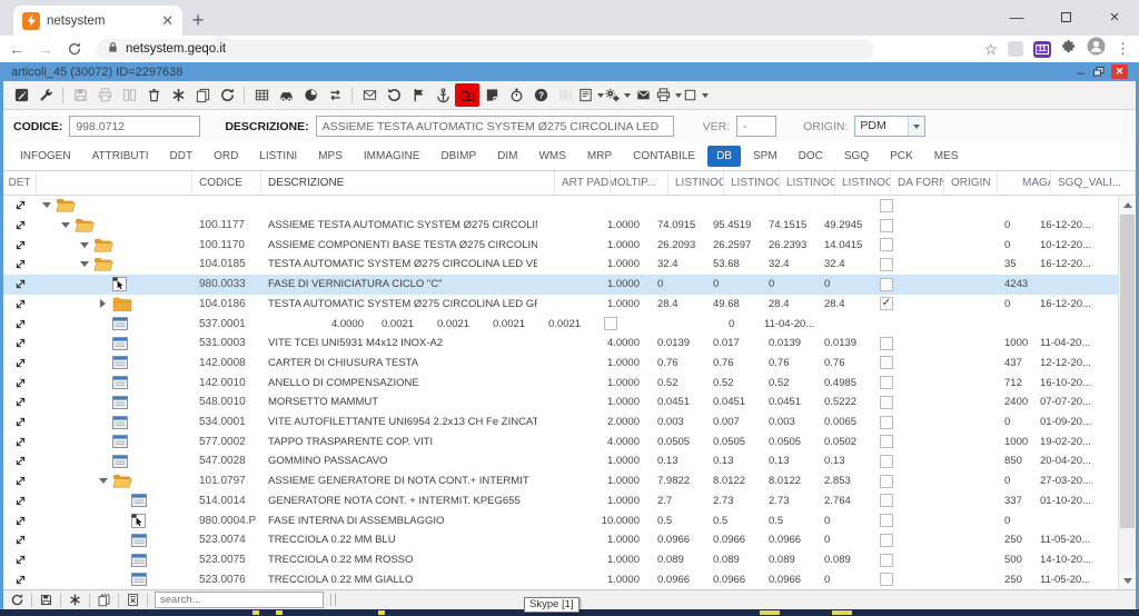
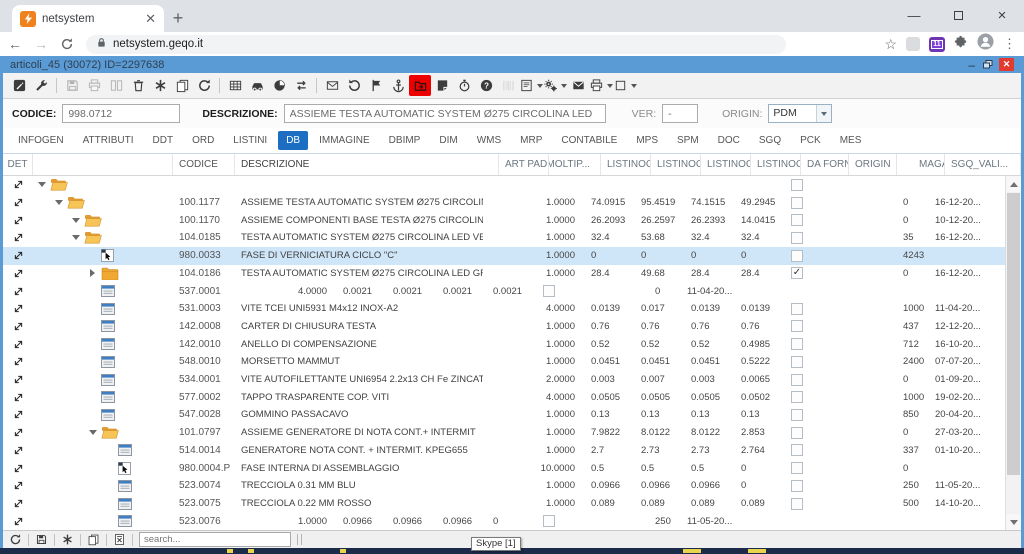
  netsystem
  ✕
  +
  —
  ×
  ←
  →
  netsystem.geqo.it
  ☆
  ⋮
  articoli_45 (30072) ID=2297638
  –
  ✕
  ?
  CODICE:
  998.0712
  DESCRIZIONE:
  ASSIEME TESTA AUTOMATIC SYSTEM Ø275 CIRCOLINA LED
  VER:
  -
  ORIGIN:
  PDM
  INFOGEN
  ATTRIBUTI
  DDT
  ORD
  LISTINI
- MPS
+ DB
  IMMAGINE
  DBIMP
  DIM
  WMS
  MRP
  CONTABILE
- DB
+ MPS
  SPM
  DOC
  SGQ
  PCK
  MES
  DET
  CODICE
  DESCRIZIONE
  ART PAD
  MOLTIP...
  LISTINOC
  LISTINOC
  LISTINOC
  LISTINOC
  ORIGIN
  SGQ_VALI...
  100.1177
  ASSIEME TESTA AUTOMATIC SYSTEM Ø275 CIRCOLI
  1.0000
  74.0915
  95.4519
  74.1515
  49.2945
  0
  16-12-20...
  100.1170
  ASSIEME COMPONENTI BASE TESTA Ø275 CIRCOLIN
  1.0000
  26.2093
  26.2597
  26.2393
  14.0415
  0
  10-12-20...
  104.0185
  TESTA AUTOMATIC SYSTEM Ø275 CIRCOLINA LED VE
  1.0000
  32.4
  53.68
  32.4
  32.4
  35
  16-12-20...
  980.0033
  FASE DI VERNICIATURA CICLO "C"
  1.0000
  0
  0
  0
  0
  4243
  104.0186
  TESTA AUTOMATIC SYSTEM Ø275 CIRCOLINA LED G
  1.0000
  28.4
  49.68
  28.4
  28.4
  ✓
  0
  16-12-20...
  537.0001
  4.0000
  0.0021
  0.0021
  0.0021
  0.0021
  0
  11-04-20...
  531.0003
  VITE TCEI UNI5931 M4x12 INOX-A2
  4.0000
  0.0139
  0.017
  0.0139
  0.0139
  1000
  11-04-20...
  142.0008
  CARTER DI CHIUSURA TESTA
  1.0000
  0.76
  0.76
  0.76
  0.76
  437
  12-12-20...
  142.0010
  ANELLO DI COMPENSAZIONE
  1.0000
  0.52
  0.52
  0.52
  0.4985
  712
  16-10-20...
  548.0010
  MORSETTO MAMMUT
  1.0000
  0.0451
  0.0451
  0.0451
  0.5222
  2400
  07-07-20...
  534.0001
  VITE AUTOFILETTANTE UNI6954 2.2x13 CH Fe ZINCAT
  2.0000
  0.003
  0.007
  0.003
  0.0065
  0
  01-09-20...
  577.0002
  TAPPO TRASPARENTE COP. VITI
  4.0000
  0.0505
  0.0505
  0.0505
  0.0502
  1000
  19-02-20...
  547.0028
  GOMMINO PASSACAVO
  1.0000
  0.13
  0.13
  0.13
  0.13
  850
  20-04-20...
  101.0797
  ASSIEME GENERATORE DI NOTA CONT.+ INTERMIT
  1.0000
  7.9822
  8.0122
  8.0122
  2.853
  0
  27-03-20...
  514.0014
  GENERATORE NOTA CONT. + INTERMIT. KPEG655
  1.0000
  2.7
  2.73
  2.73
  2.764
  337
  01-10-20...
  980.0004.P
  FASE INTERNA DI ASSEMBLAGGIO
  10.0000
  0.5
  0.5
  0.5
  0
  0
  523.0074
- TRECCIOLA 0.22 MM BLU
+ TRECCIOLA 0.31 MM BLU
  1.0000
  0.0966
  0.0966
  0.0966
  0
  250
  11-05-20...
  523.0075
  TRECCIOLA 0.22 MM ROSSO
  1.0000
  0.089
  0.089
  0.089
  0.089
  500
  14-10-20...
  523.0076
- TRECCIOLA 0.22 MM GIALLO
  1.0000
  0.0966
  0.0966
  0.0966
  0
  250
  11-05-20...
  search...
  Skype [1]
